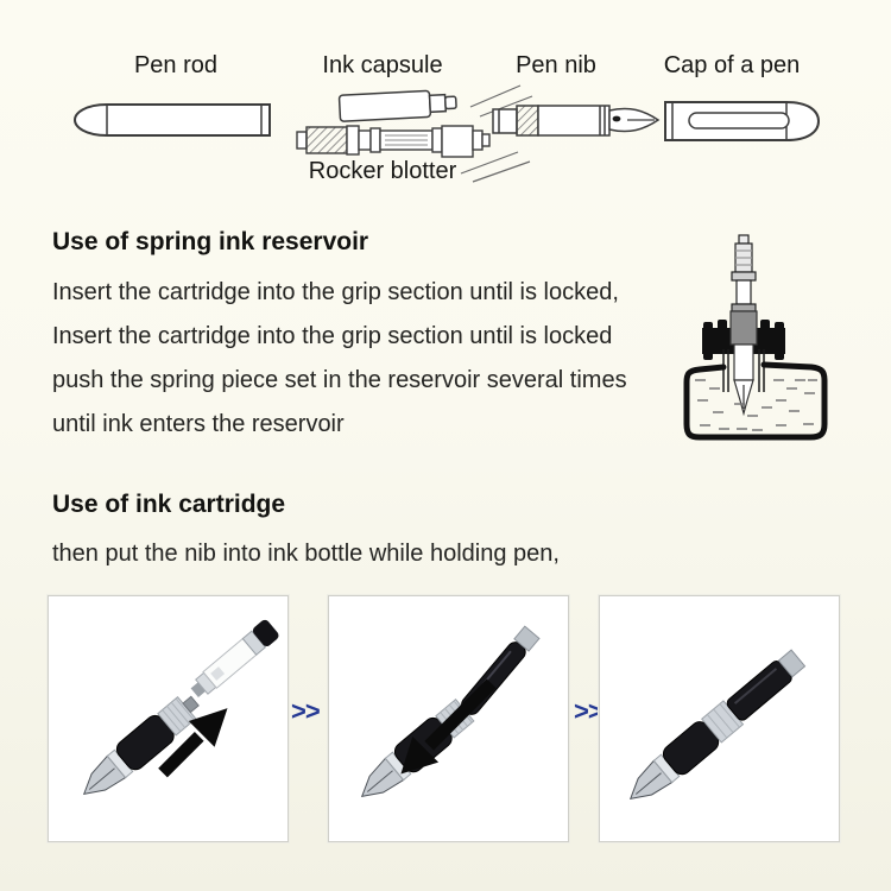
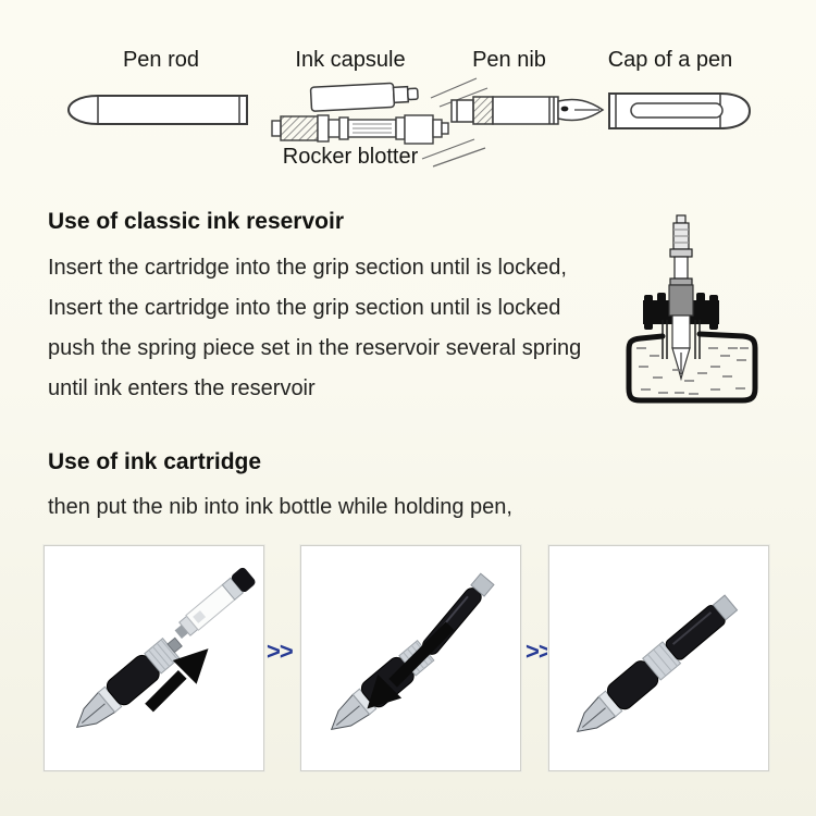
  Pen rod
  Ink capsule
  Pen nib
  Cap of a pen
  Rocker blotter
- Use of spring ink reservoir
+ Use of classic ink reservoir
  Insert the cartridge into the grip section until is locked,
  Insert the cartridge into the grip section until is locked
- push the spring piece set in the reservoir several times
+ push the spring piece set in the reservoir several spring
  until ink enters the reservoir
  Use of ink cartridge
  then put the nib into ink bottle while holding pen,
  >>
  >>
